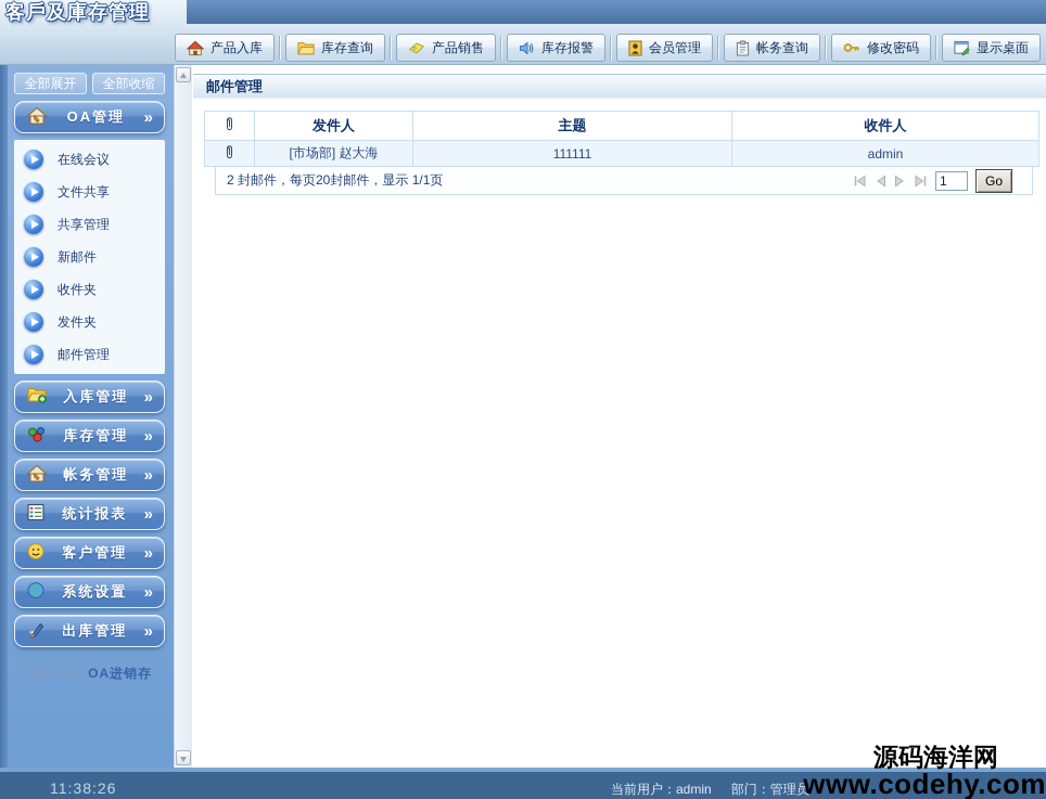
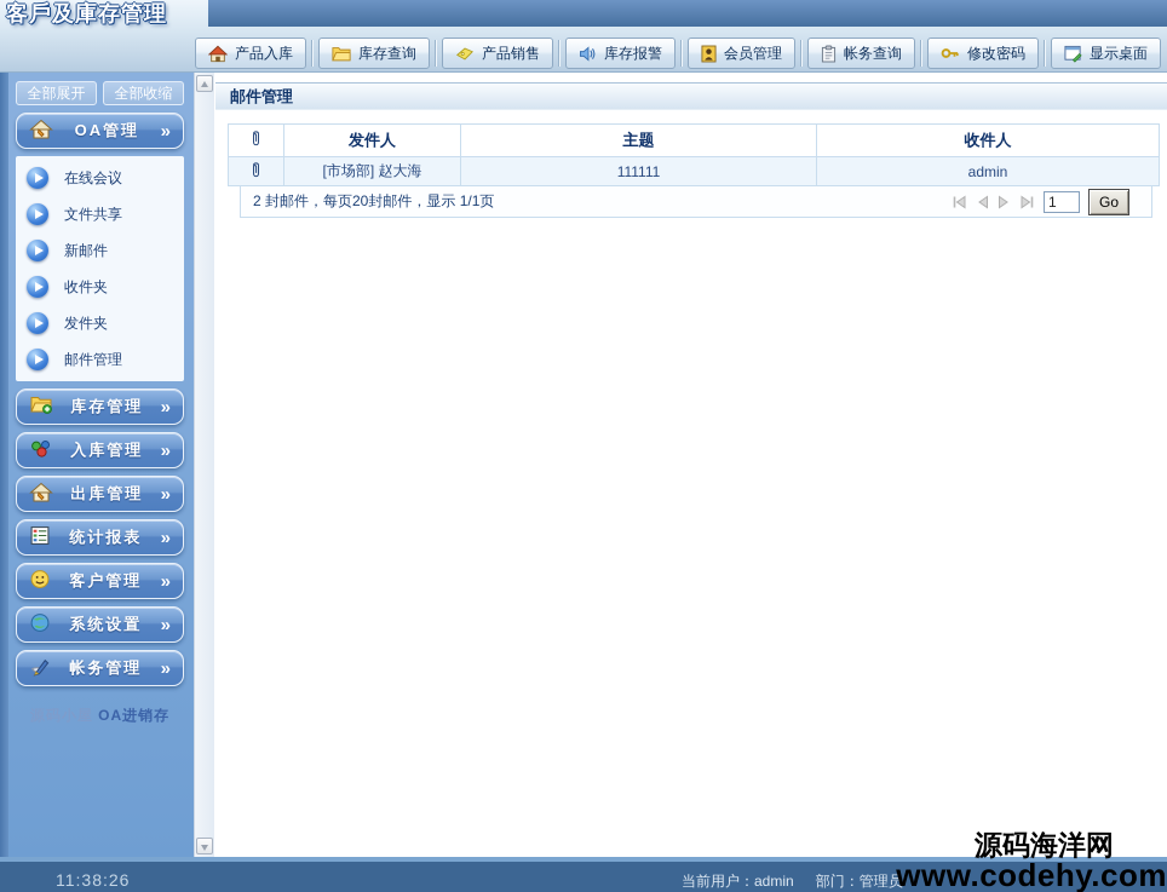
  客戶及庫存管理
  产品入库
  库存查询
  产品销售
  库存报警
  会员管理
  帐务查询
  修改密码
  显示桌面
  全部展开
  全部收缩
  OA管理
  »
  在线会议
  文件共享
- 共享管理
  新邮件
  收件夹
  发件夹
  邮件管理
- 入库管理
+ 库存管理
  »
- 库存管理
+ 入库管理
  »
- 帐务管理
+ 出库管理
  »
  统计报表
  »
  客户管理
  »
  系统设置
  »
- 出库管理
+ 帐务管理
  »
  邮件管理
  	发件人	主题	收件人
  	[市场部] 赵大海	111111	admin
  2 封邮件，每页20封邮件，显示 1/1页
  1
  Go
  11:38:26
  当前用户：admin
  部门：管理员
  源码海洋网
  www.codehy.com
